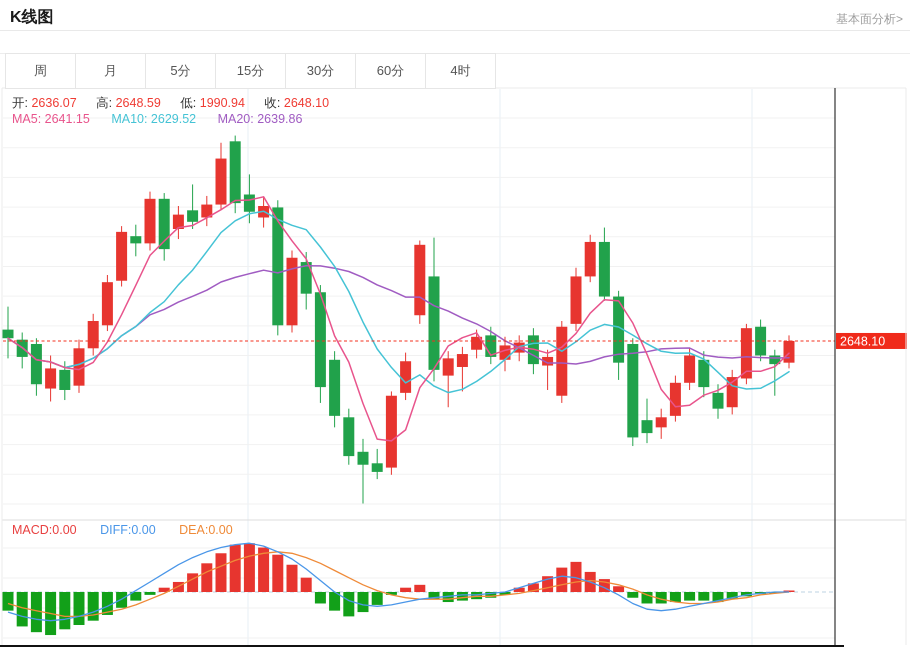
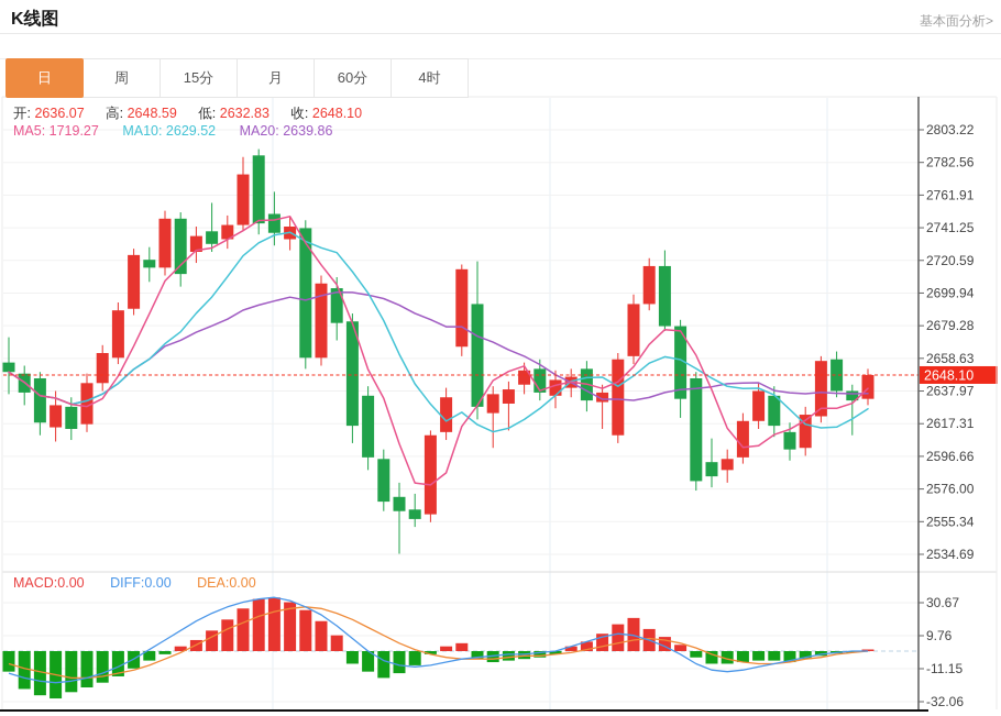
  2648.10
+ 2803.22
+ 2782.56
+ 2761.91
+ 2741.25
+ 2720.59
+ 2699.94
+ 2679.28
+ 2658.63
+ 2637.97
+ 2617.31
+ 2596.66
+ 2576.00
+ 2555.34
+ 2534.69
+ 30.67
+ 9.76
+ -11.15
+ -32.06
  K线图
  基本面分析>
+ 日
  周
- 月
+ 15分
- 5分
- 15分
+ 月
- 30分
  60分
  4时
- 开: 2636.07 高: 2648.59 低: 1990.94 收: 2648.10
+ 开: 2636.07 高: 2648.59 低: 2632.83 收: 2648.10
- MA5: 2641.15 MA10: 2629.52 MA20: 2639.86
+ MA5: 1719.27 MA10: 2629.52 MA20: 2639.86
  MACD:0.00 DIFF:0.00 DEA:0.00
